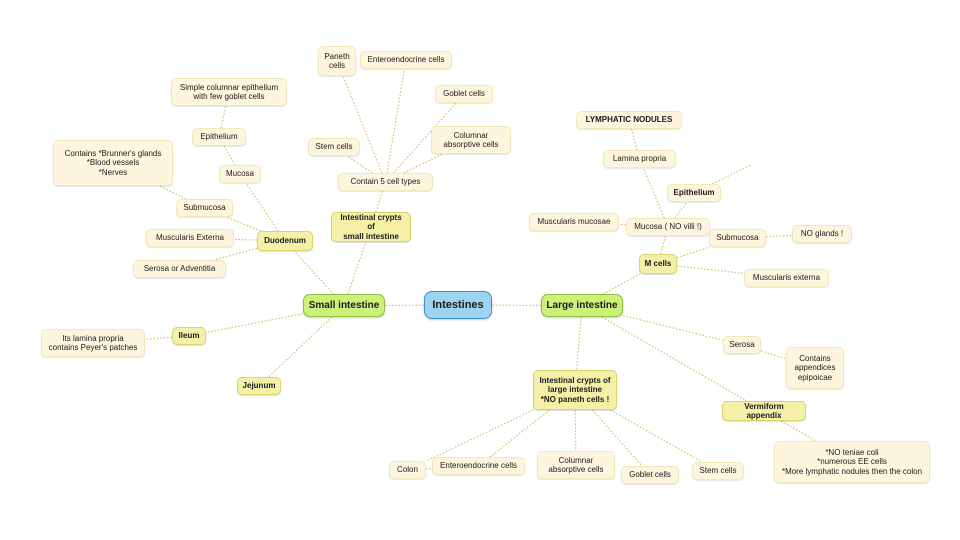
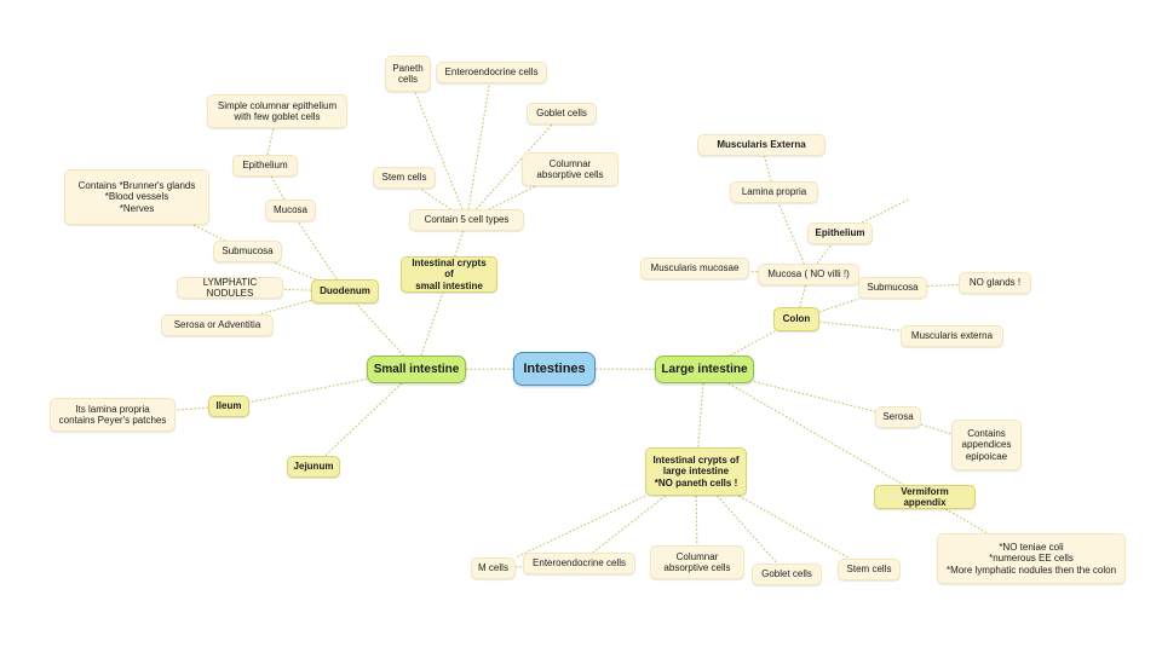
  Intestines
  Small intestine
  Large intestine
  Duodenum
  Ileum
  Jejunum
  Intestinal crypts of
  small intestine
  Mucosa
  Submucosa
- Muscularis Externa
+ LYMPHATIC NODULES
  Serosa or Adventitia
  Contains *Brunner's glands
  *Blood vessels
  *Nerves
  Epithelium
  Simple columnar epithelium
  with few goblet cells
  Its lamina propria
  contains Peyer's patches
  Contain 5 cell types
  Paneth
  cells
  Enteroendocrine cells
  Goblet cells
  Columnar
  absorptive cells
  Stem cells
- M cells
+ Colon
  Vermiform appendix
  Intestinal crypts of
  large intestine
  *NO paneth cells !
  Mucosa ( NO villi !)
  Submucosa
  NO glands !
  Muscularis externa
  Serosa
  Contains
  appendices
  epipoicae
  Muscularis mucosae
  Lamina propria
- LYMPHATIC NODULES
+ Muscularis Externa
  Epithelium
  *NO teniae coli
  *numerous EE cells
  *More lymphatic nodules then the colon
- Colon
+ M cells
  Enteroendocrine cells
  Columnar
  absorptive cells
  Goblet cells
  Stem cells
